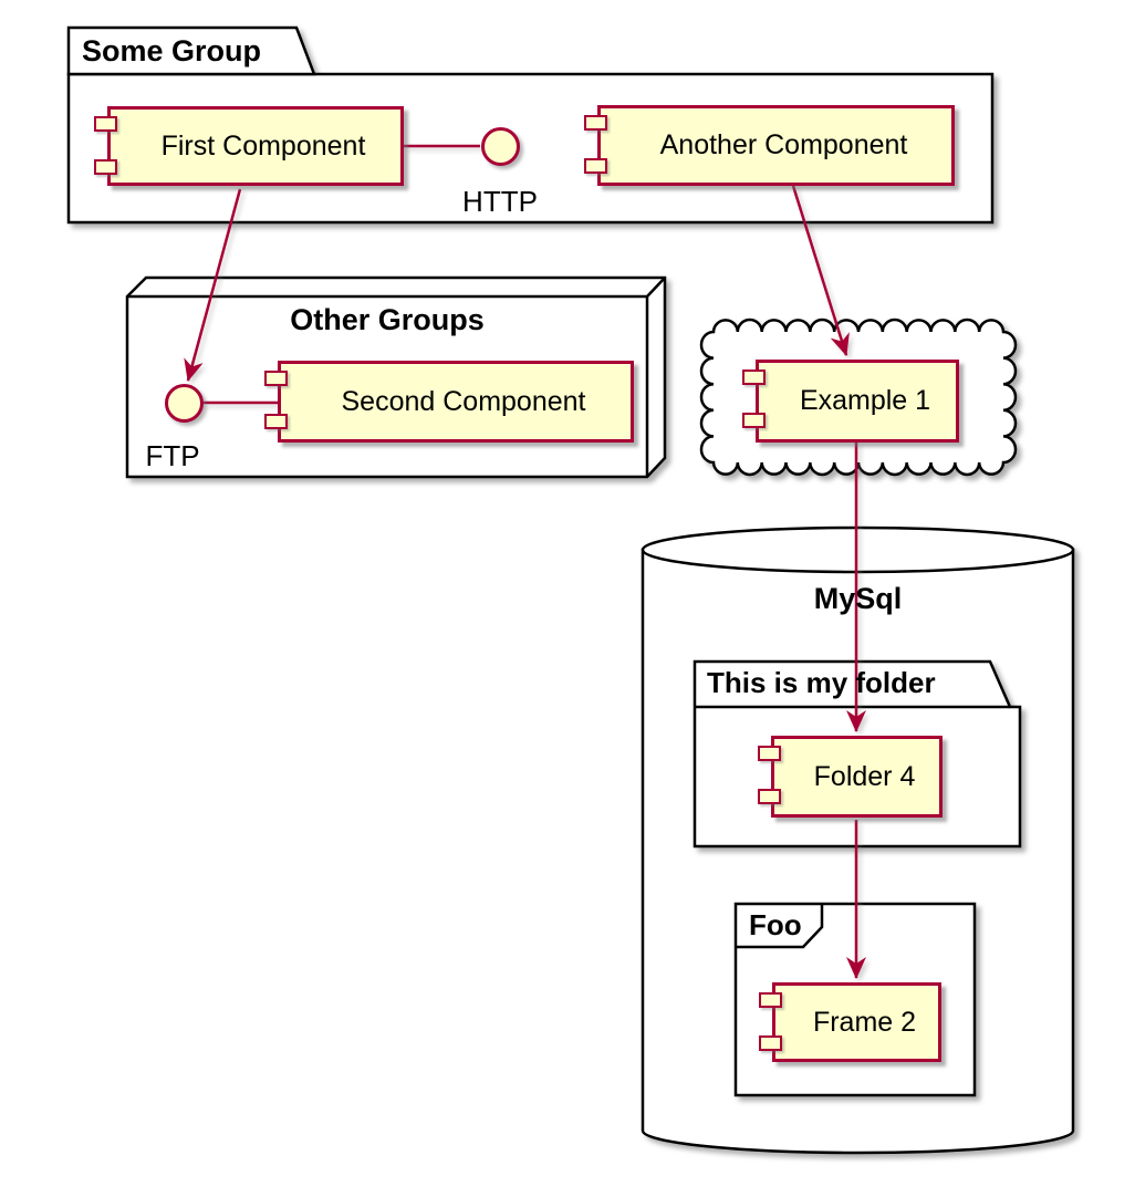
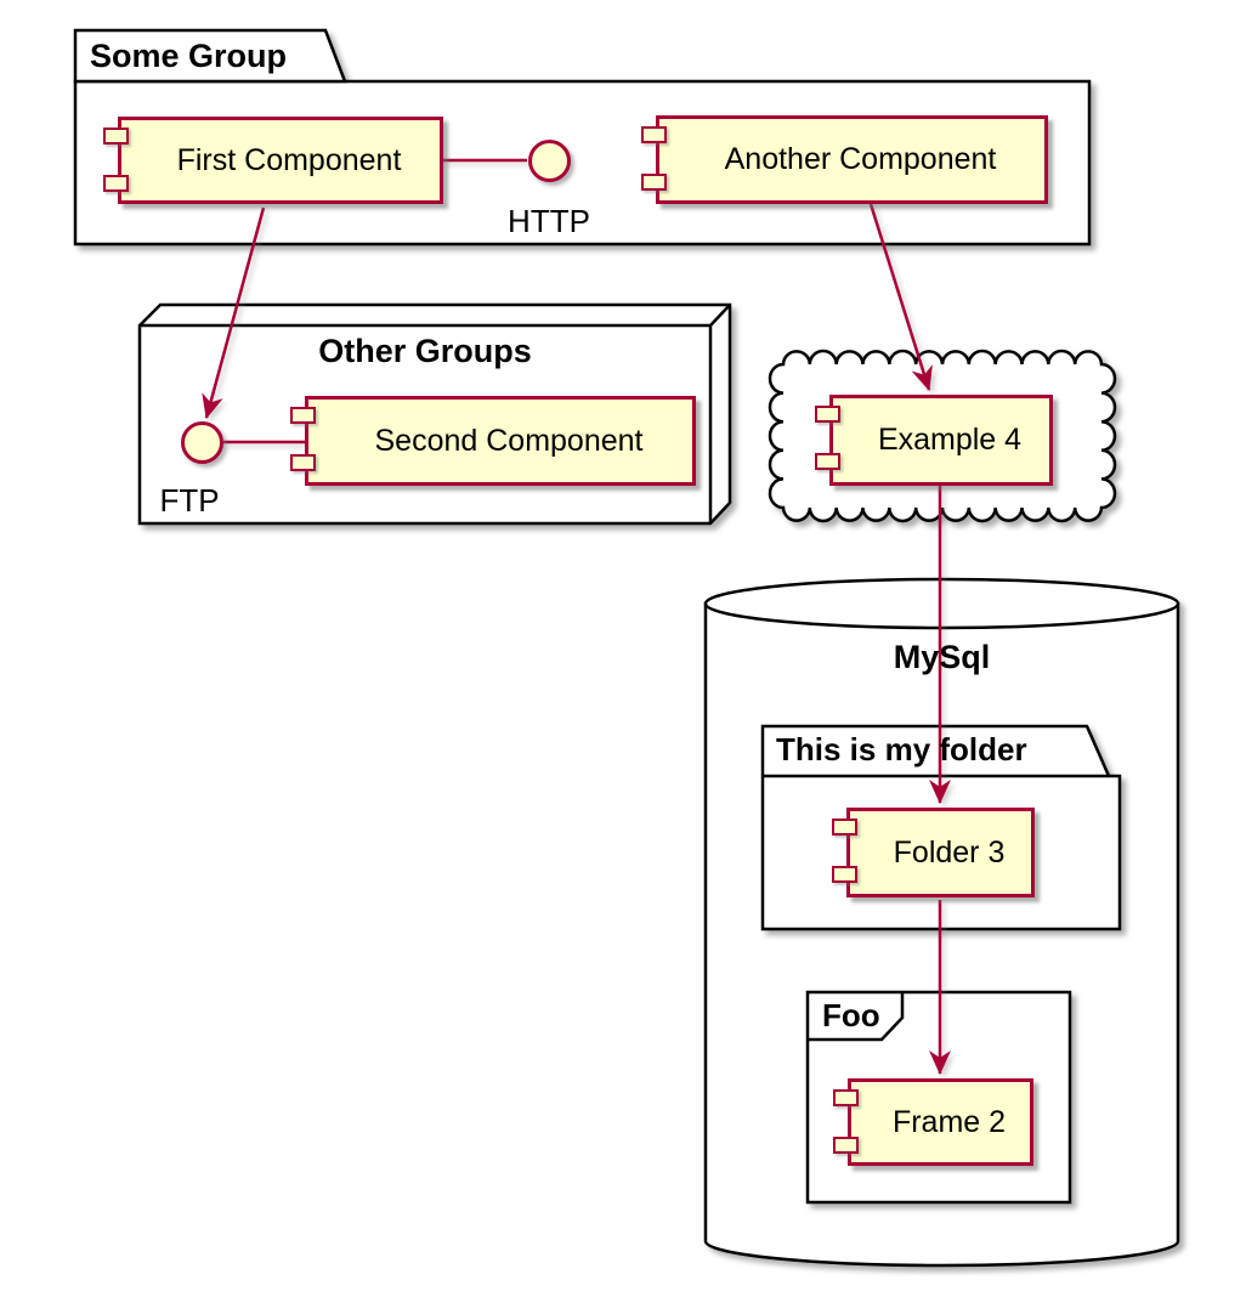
  Some Group
  Other Groups
  MySql
  This is my folder
  Foo
  First Component
  Another Component
  Second Component
- Example 1
+ Example 4
- Folder 4
+ Folder 3
  Frame 2
  HTTP
  FTP
